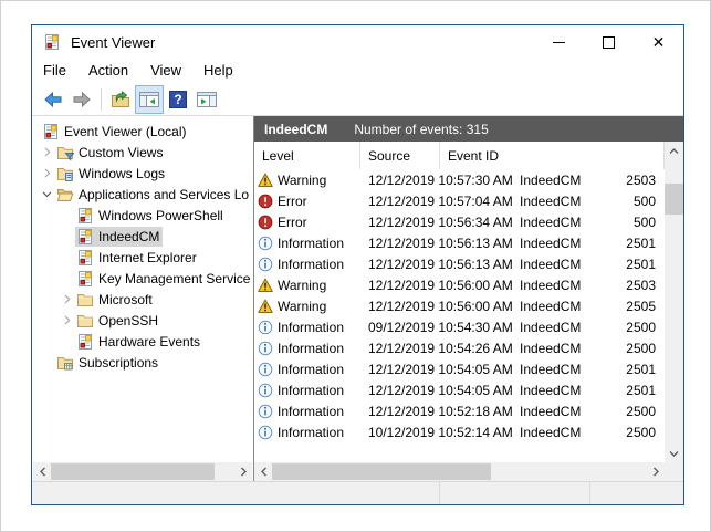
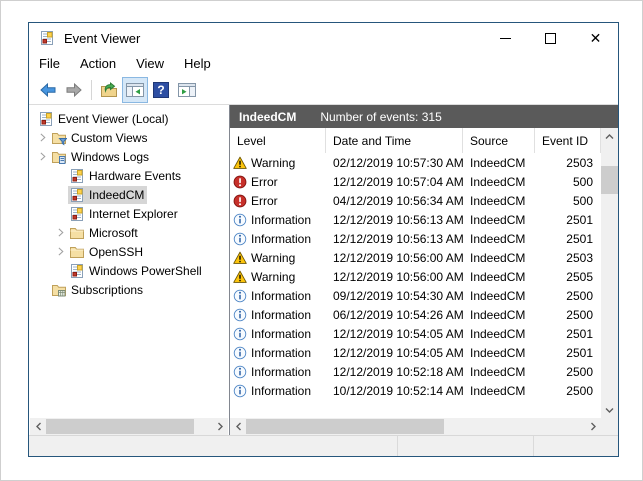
  Event Viewer
  ✕
  File
  Action
  View
  Help
  ?
  Event Viewer (Local)
  Custom Views
  Windows Logs
- Applications and Services Lo
- Windows PowerShell
+ Hardware Events
  IndeedCM
  Internet Explorer
- Key Management Service
  Microsoft
  OpenSSH
- Hardware Events
+ Windows PowerShell
  Subscriptions
  IndeedCM
  Number of events: 315
  Level
+ Date and Time
  Source
  Event ID
  Warning
- 12/12/2019 10:57:30 AM
+ 02/12/2019 10:57:30 AM
  IndeedCM
  2503
  Error
  12/12/2019 10:57:04 AM
  IndeedCM
  500
  Error
- 12/12/2019 10:56:34 AM
+ 04/12/2019 10:56:34 AM
  IndeedCM
  500
  Information
  12/12/2019 10:56:13 AM
  IndeedCM
  2501
  Information
  12/12/2019 10:56:13 AM
  IndeedCM
  2501
  Warning
  12/12/2019 10:56:00 AM
  IndeedCM
  2503
  Warning
  12/12/2019 10:56:00 AM
  IndeedCM
  2505
  Information
  09/12/2019 10:54:30 AM
  IndeedCM
  2500
  Information
- 12/12/2019 10:54:26 AM
+ 06/12/2019 10:54:26 AM
  IndeedCM
  2500
  Information
  12/12/2019 10:54:05 AM
  IndeedCM
  2501
  Information
  12/12/2019 10:54:05 AM
  IndeedCM
  2501
  Information
  12/12/2019 10:52:18 AM
  IndeedCM
  2500
  Information
  10/12/2019 10:52:14 AM
  IndeedCM
  2500
